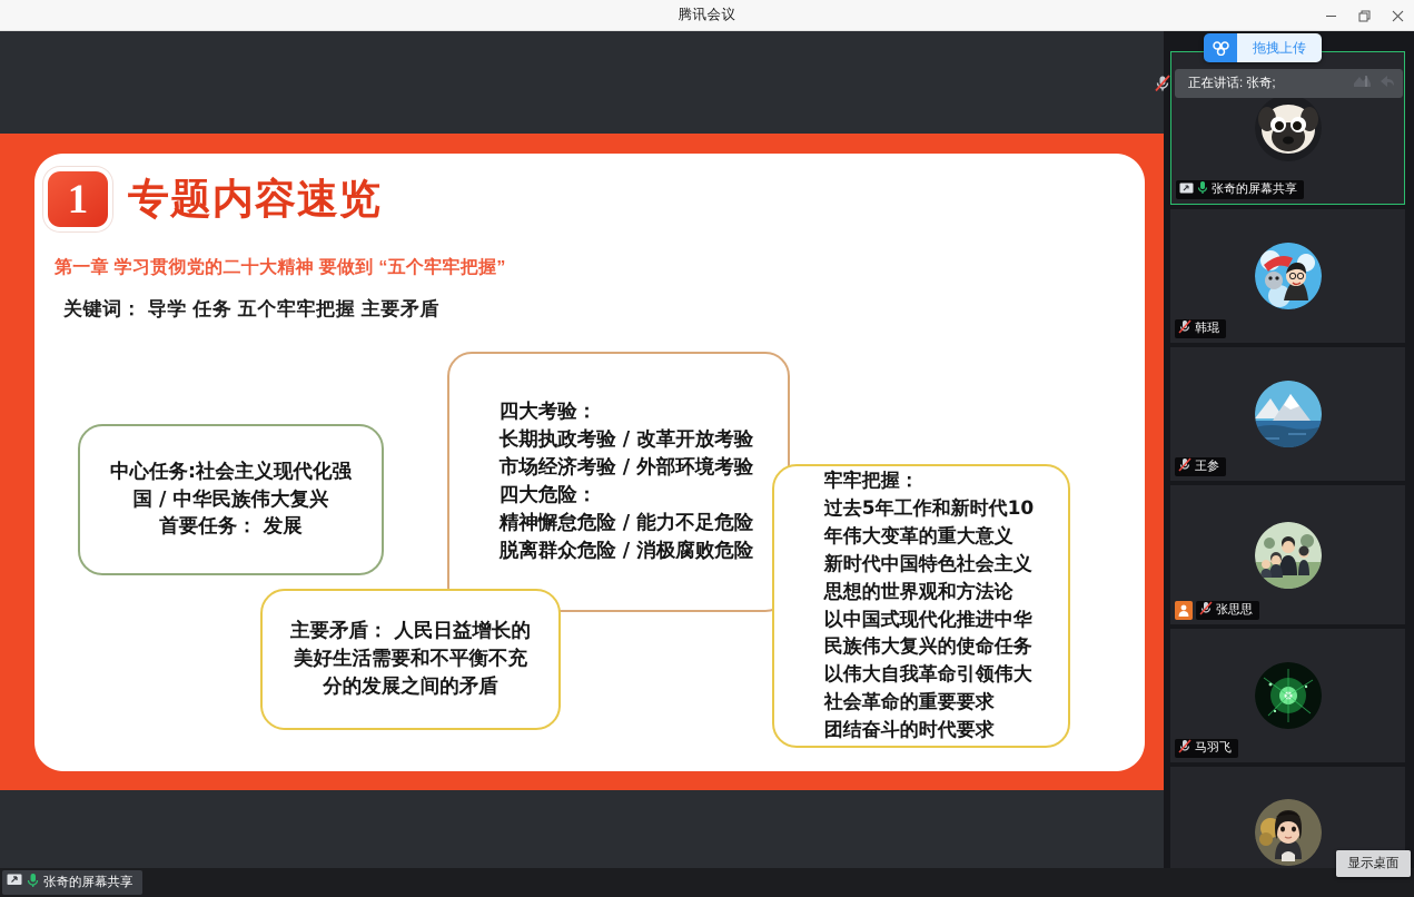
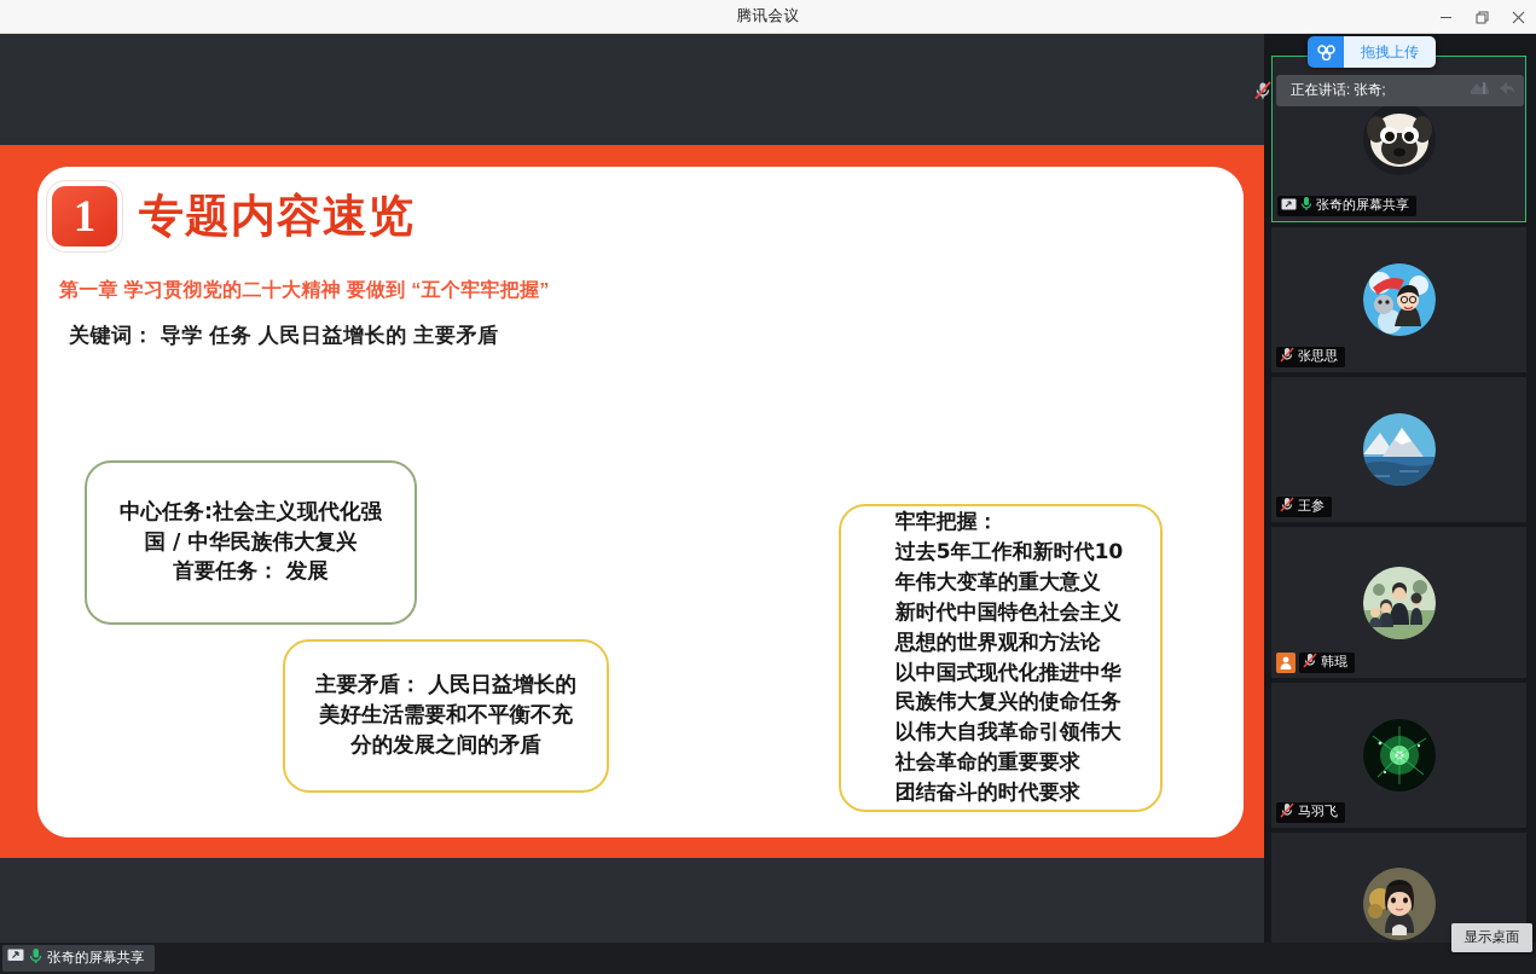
  腾讯会议
  1
  专题内容速览
  第一章 学习贯彻党的二十大精神 要做到 “五个牢牢把握”
- 关键词： 导学 任务 五个牢牢把握 主要矛盾
+ 关键词： 导学 任务 人民日益增长的 主要矛盾
  中心任务:社会主义现代化强
  国 / 中华民族伟大复兴
  首要任务： 发展
- 四大考验：
- 长期执政考验 / 改革开放考验
- 市场经济考验 / 外部环境考验
- 四大危险：
- 精神懈怠危险 / 能力不足危险
- 脱离群众危险 / 消极腐败危险
  主要矛盾： 人民日益增长的
  美好生活需要和不平衡不充
  分的发展之间的矛盾
  牢牢把握：
  过去5年工作和新时代10
  年伟大变革的重大意义
  新时代中国特色社会主义
  思想的世界观和方法论
  以中国式现代化推进中华
  民族伟大复兴的使命任务
  以伟大自我革命引领伟大
  社会革命的重要要求
  团结奋斗的时代要求
  拖拽上传
  正在讲话: 张奇;
  张奇的屏幕共享
- 韩琨
+ 张思思
  王参
- 张思思
+ 韩琨
  马羽飞
  张奇的屏幕共享
  显示桌面
